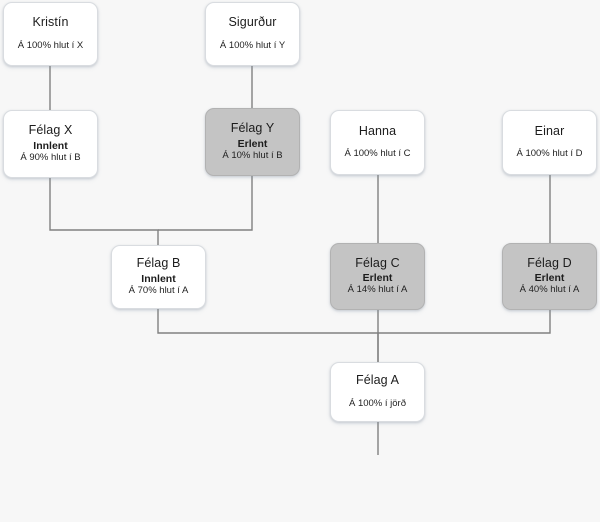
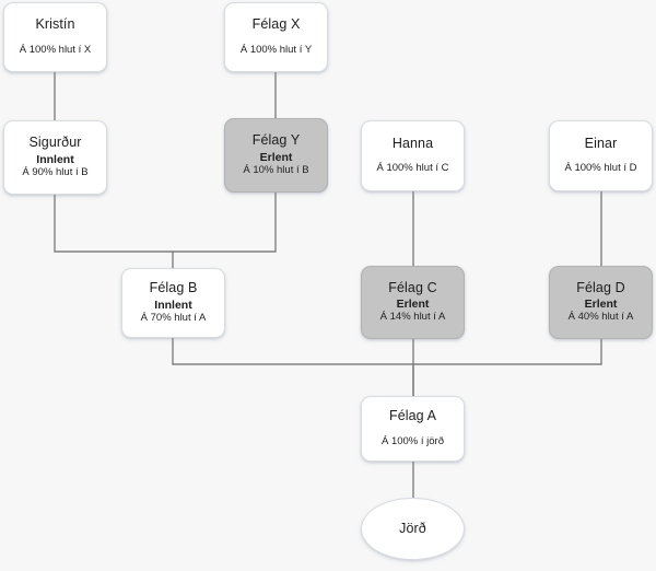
  Kristín
  Á 100% hlut í X
- Sigurður
+ Félag X
  Á 100% hlut í Y
- Félag X
+ Sigurður
  Innlent
  Á 90% hlut í B
  Félag Y
  Erlent
  Á 10% hlut í B
  Hanna
  Á 100% hlut í C
  Einar
  Á 100% hlut í D
  Félag B
  Innlent
  Á 70% hlut í A
  Félag C
  Erlent
  Á 14% hlut í A
  Félag D
  Erlent
  Á 40% hlut í A
  Félag A
  Á 100% í jörð
+ Jörð
